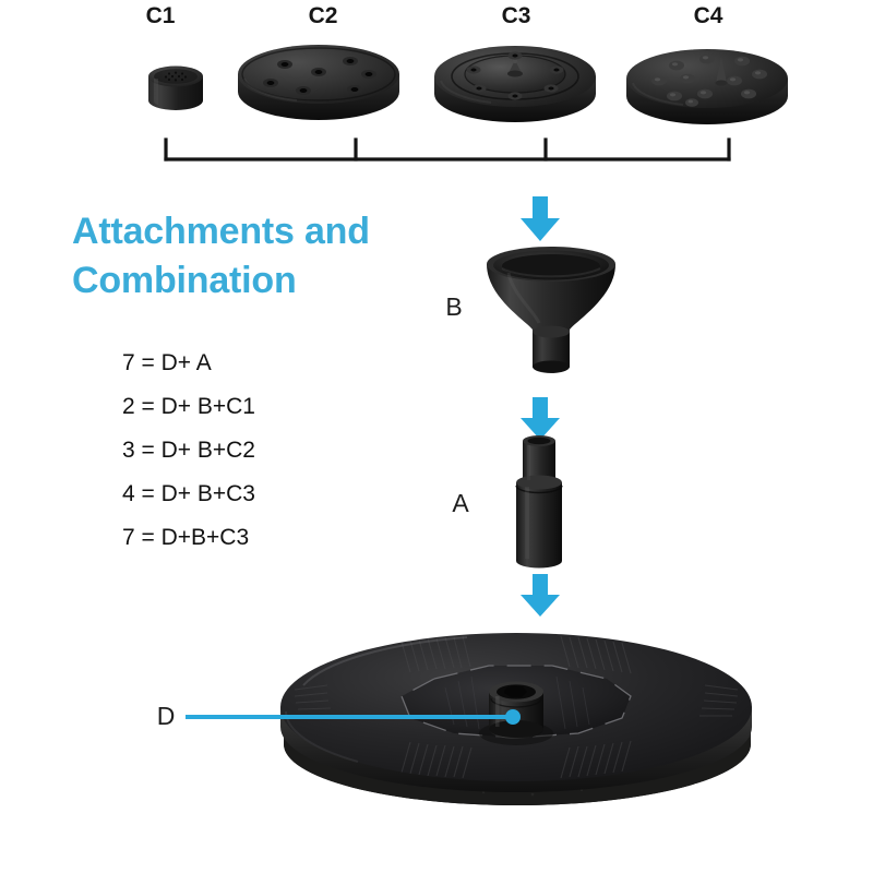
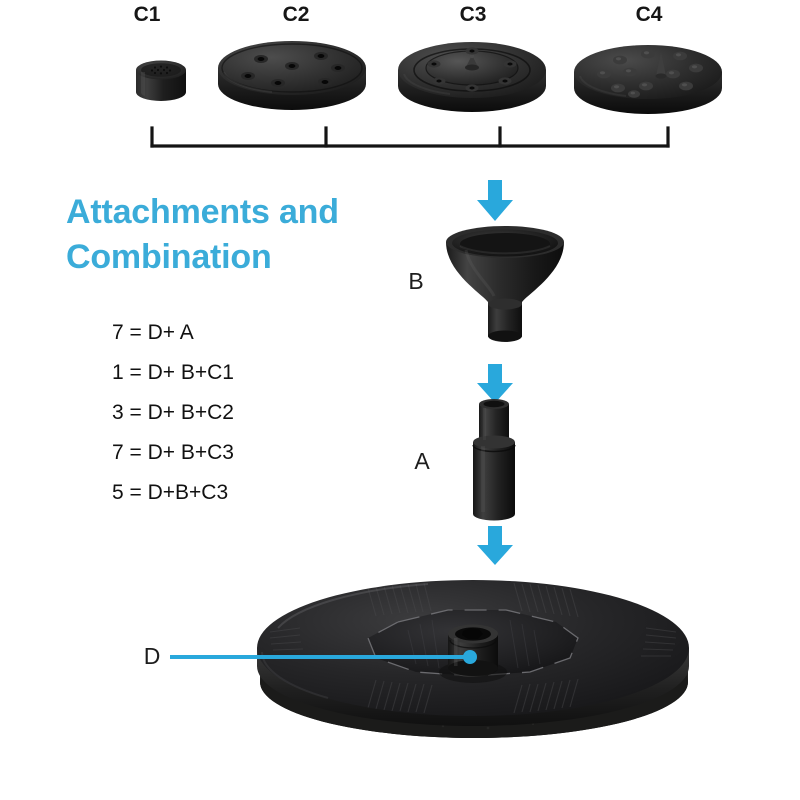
  C1
  C2
  C3
  C4
  B
  A
  D
  Attachments and
  Combination
  7 = D+ A
- 2 = D+ B+C1
+ 1 = D+ B+C1
  3 = D+ B+C2
- 4 = D+ B+C3
+ 7 = D+ B+C3
- 7 = D+B+C3
+ 5 = D+B+C3
